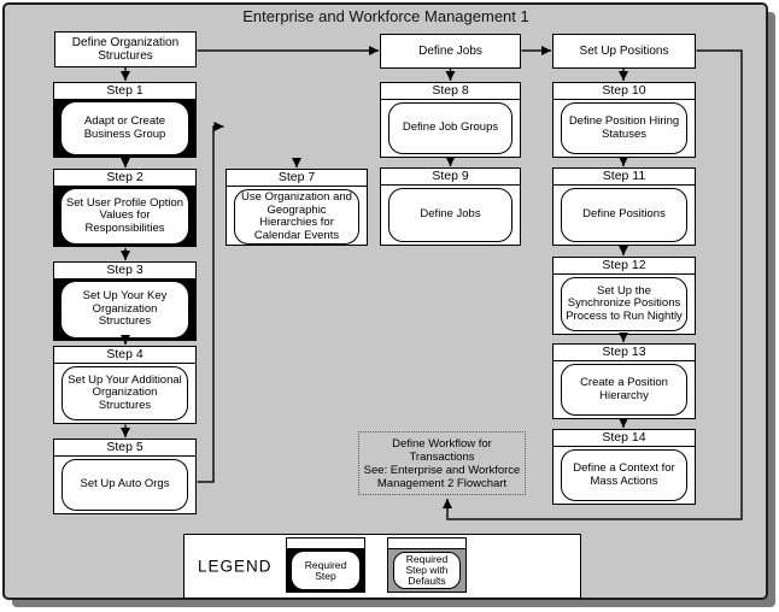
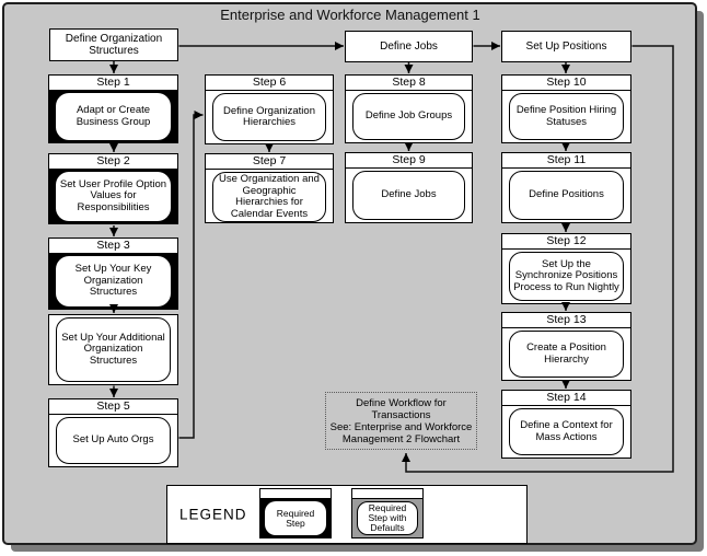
  Enterprise and Workforce Management 1
  Define Organization Structures
  Define Jobs
  Set Up Positions
  Step 1
  Adapt or Create Business Group
  Step 2
  Set User Profile Option Values for Responsibilities
  Step 3
  Set Up Your Key Organization Structures
- Step 4
  Set Up Your Additional Organization Structures
  Step 5
  Set Up Auto Orgs
+ Step 6
+ Define Organization Hierarchies
  Step 7
  Use Organization and Geographic Hierarchies for Calendar Events
  Step 8
  Define Job Groups
  Step 9
  Define Jobs
  Step 10
  Define Position Hiring Statuses
  Step 11
  Define Positions
  Step 12
  Set Up the Synchronize Positions Process to Run Nightly
  Step 13
  Create a Position Hierarchy
  Step 14
  Define a Context for Mass Actions
  Define Workflow for
  Transactions
  See: Enterprise and Workforce
  Management 2 Flowchart
  LEGEND
  Required Step
  Required Step with Defaults
